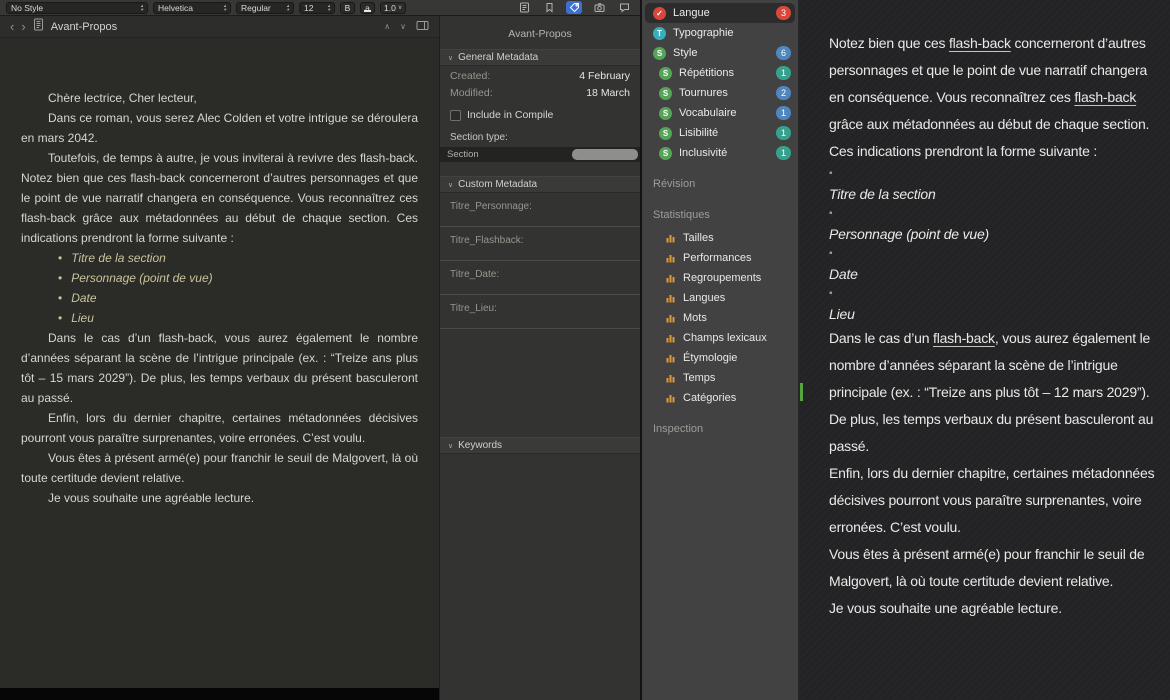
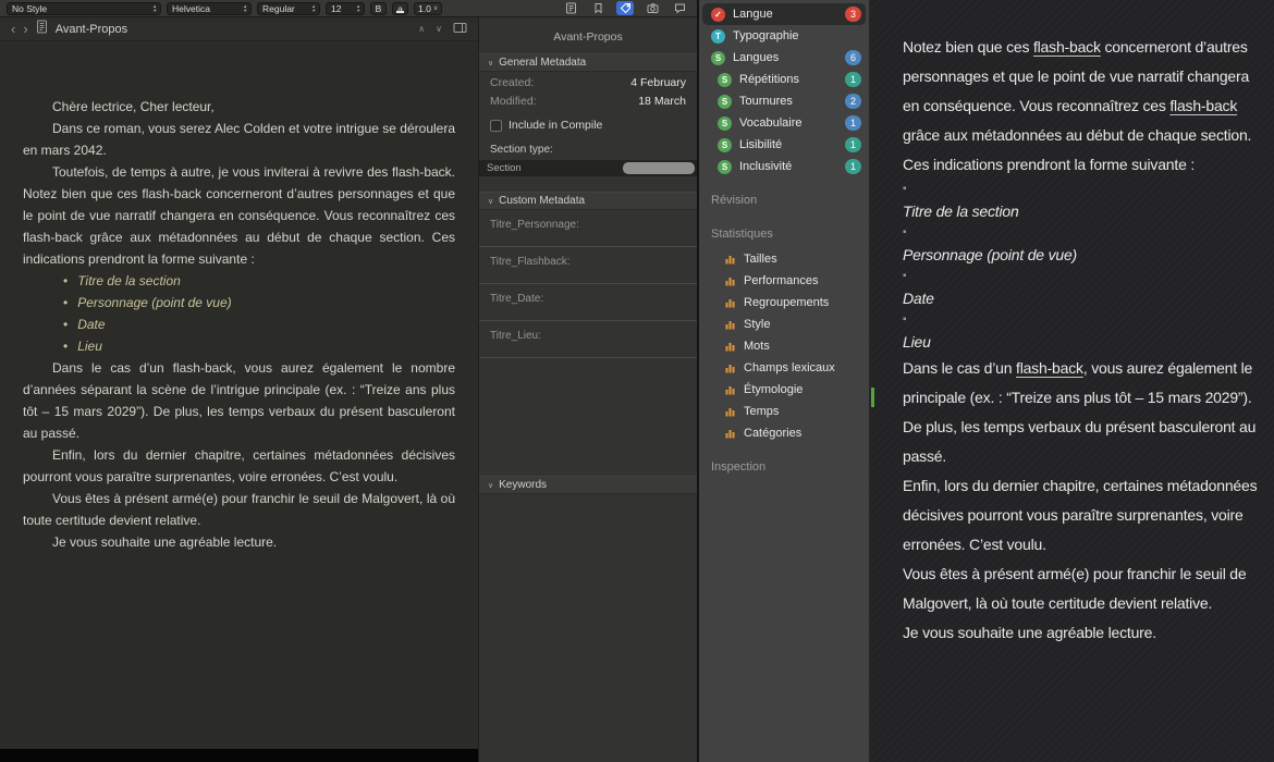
  No Style
  Helvetica
  Regular
  12
  B
  a
  1.0
  ‹
  ›
  Avant-Propos
  ∧
  ∨
  Chère lectrice, Cher lecteur,
  Dans ce roman, vous serez Alec Colden et votre intrigue se déroulera en mars 2042.
  Toutefois, de temps à autre, je vous inviterai à revivre des flash-back. Notez bien que ces flash-back concerneront d’autres personnages et que le point de vue narratif changera en conséquence. Vous reconnaîtrez ces flash-back grâce aux métadonnées au début de chaque section. Ces indications prendront la forme suivante :
  •
  Titre de la section
  •
  Personnage (point de vue)
  •
  Date
  •
  Lieu
  Dans le cas d’un flash-back, vous aurez également le nombre d’années séparant la scène de l’intrigue principale (ex. : “Treize ans plus tôt – 15 mars 2029”). De plus, les temps verbaux du présent basculeront au passé.
  Enfin, lors du dernier chapitre, certaines métadonnées décisives pourront vous paraître surprenantes, voire erronées. C’est voulu.
  Vous êtes à présent armé(e) pour franchir le seuil de Malgovert, là où toute certitude devient relative.
  Je vous souhaite une agréable lecture.
  Avant-Propos
  General Metadata
  Created:
  4 February
  Modified:
  18 March
  Include in Compile
  Section type:
  Section
  Custom Metadata
  Titre_Personnage:
  Titre_Flashback:
  Titre_Date:
  Titre_Lieu:
  Keywords
  ✓
  Langue
  3
  T
  Typographie
  S
- Style
+ Langues
  6
  S
  Répétitions
  1
  S
  Tournures
  2
  S
  Vocabulaire
  1
  S
  Lisibilité
  1
  S
  Inclusivité
  1
  Révision
  Statistiques
  Tailles
  Performances
  Regroupements
- Langues
+ Style
  Mots
  Champs lexicaux
  Étymologie
  Temps
  Catégories
  Inspection
  Notez bien que ces flash-back concerneront d’autres
  personnages et que le point de vue narratif changera
  en conséquence. Vous reconnaîtrez ces flash-back
  grâce aux métadonnées au début de chaque section.
  Ces indications prendront la forme suivante :
  ▪
  Titre de la section
  ▪
  Personnage (point de vue)
  ▪
  Date
  ▪
  Lieu
  Dans le cas d’un flash-back, vous aurez également le
- nombre d’années séparant la scène de l’intrigue
- principale (ex. : “Treize ans plus tôt – 12 mars 2029”).
+ principale (ex. : “Treize ans plus tôt – 15 mars 2029”).
  De plus, les temps verbaux du présent basculeront au
  passé.
  Enfin, lors du dernier chapitre, certaines métadonnées
  décisives pourront vous paraître surprenantes, voire
  erronées. C’est voulu.
  Vous êtes à présent armé(e) pour franchir le seuil de
  Malgovert, là où toute certitude devient relative.
  Je vous souhaite une agréable lecture.
